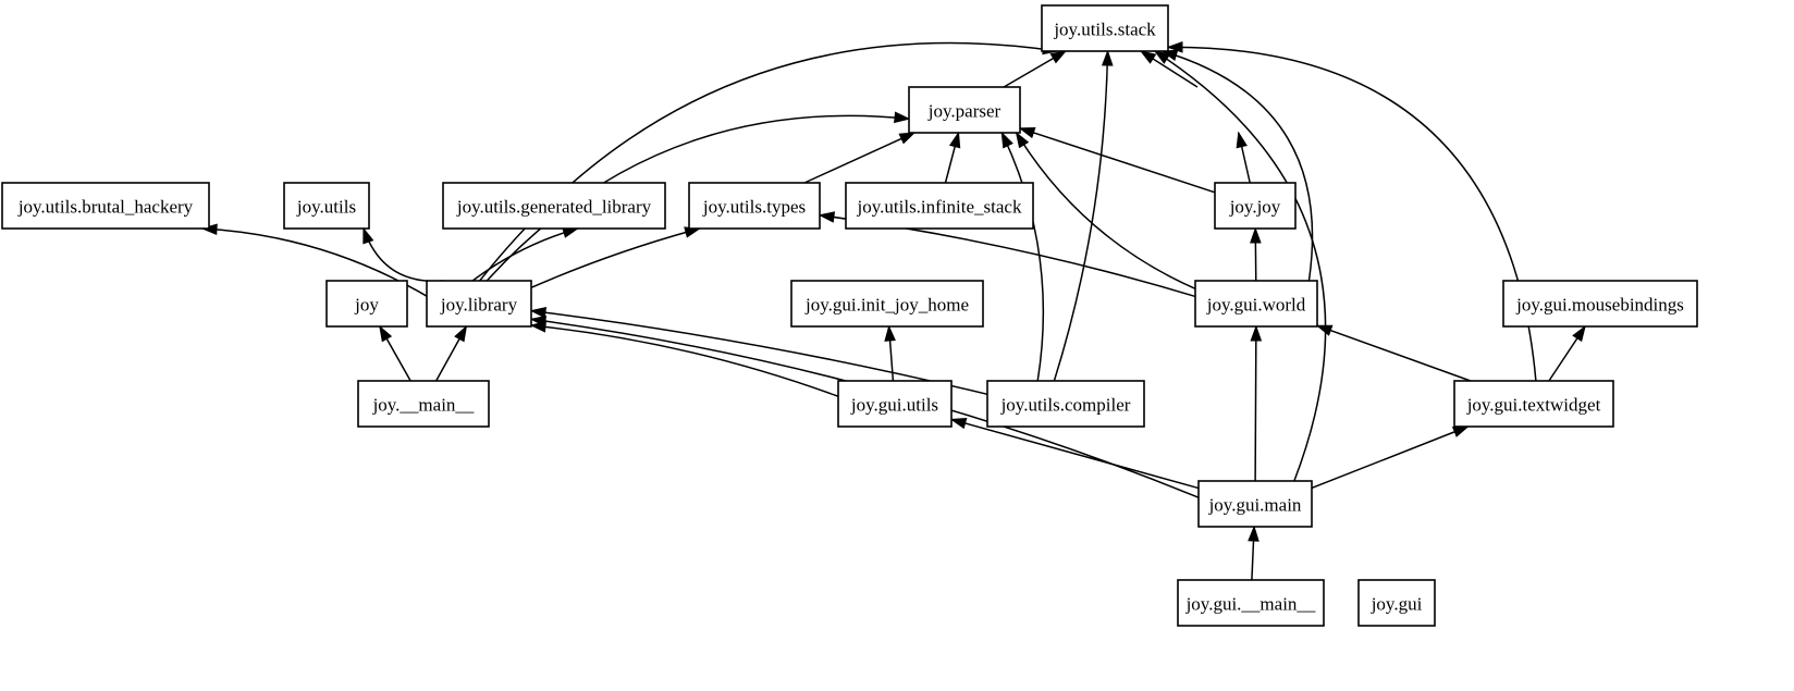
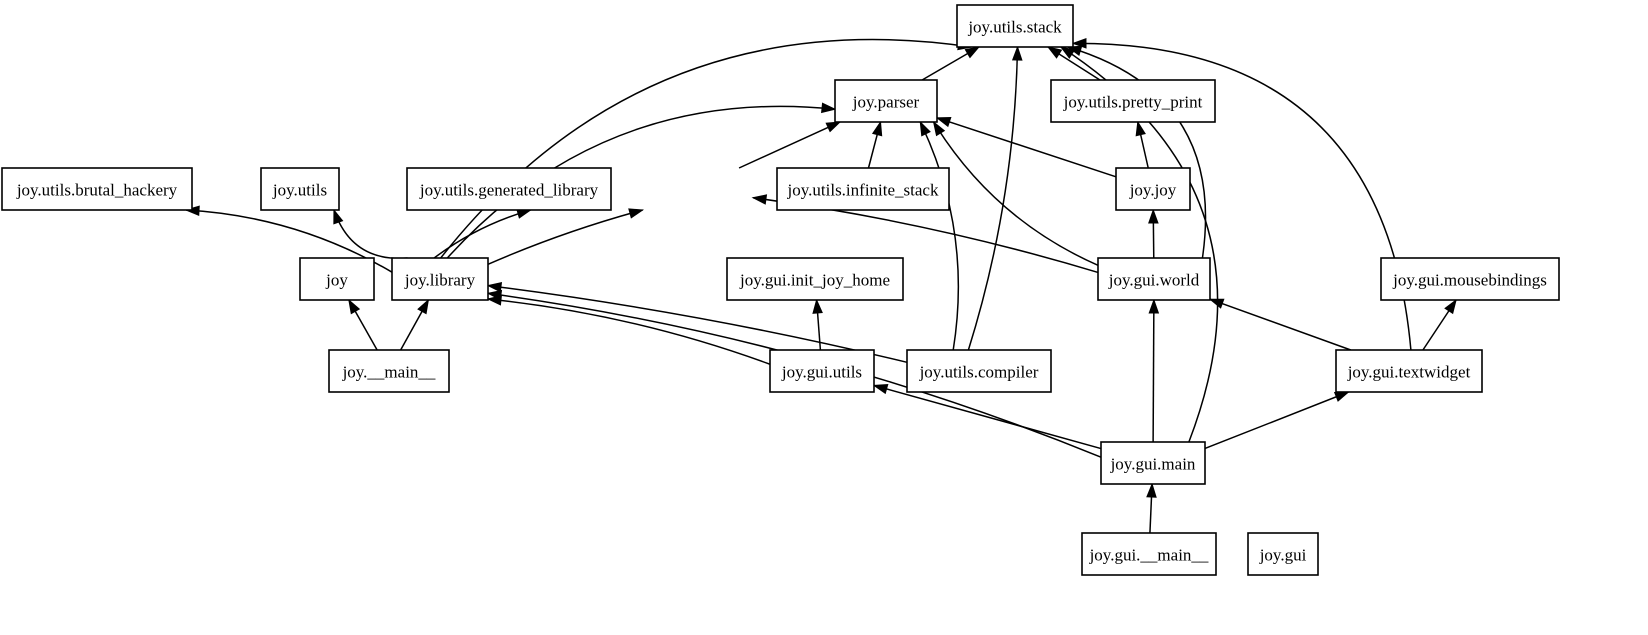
  joy.utils.stack
  joy.parser
+ joy.utils.pretty_print
  joy.utils.brutal_hackery
  joy.utils
  joy.utils.generated_library
- joy.utils.types
  joy.utils.infinite_stack
  joy.joy
  joy
  joy.library
  joy.gui.init_joy_home
  joy.gui.world
  joy.gui.mousebindings
  joy.__main__
  joy.gui.utils
  joy.utils.compiler
  joy.gui.textwidget
  joy.gui.main
  joy.gui.__main__
  joy.gui
